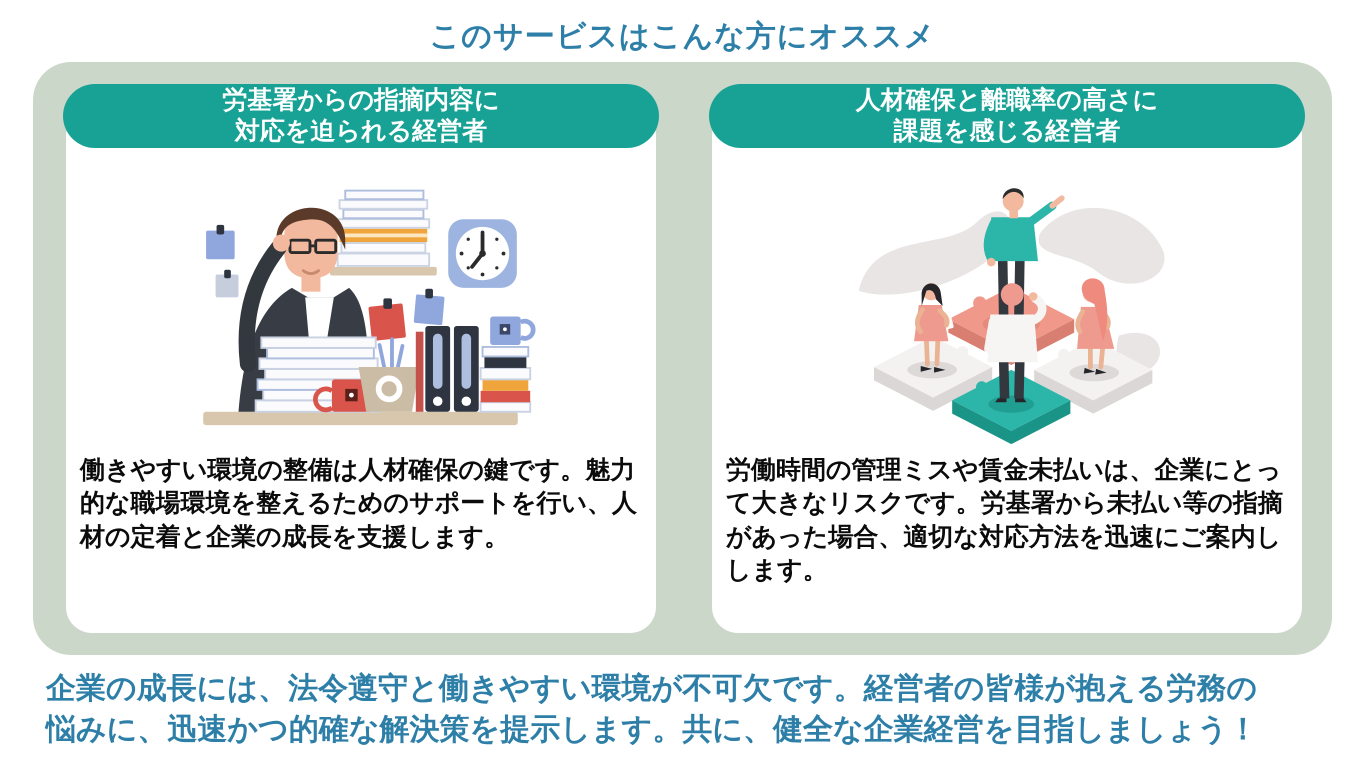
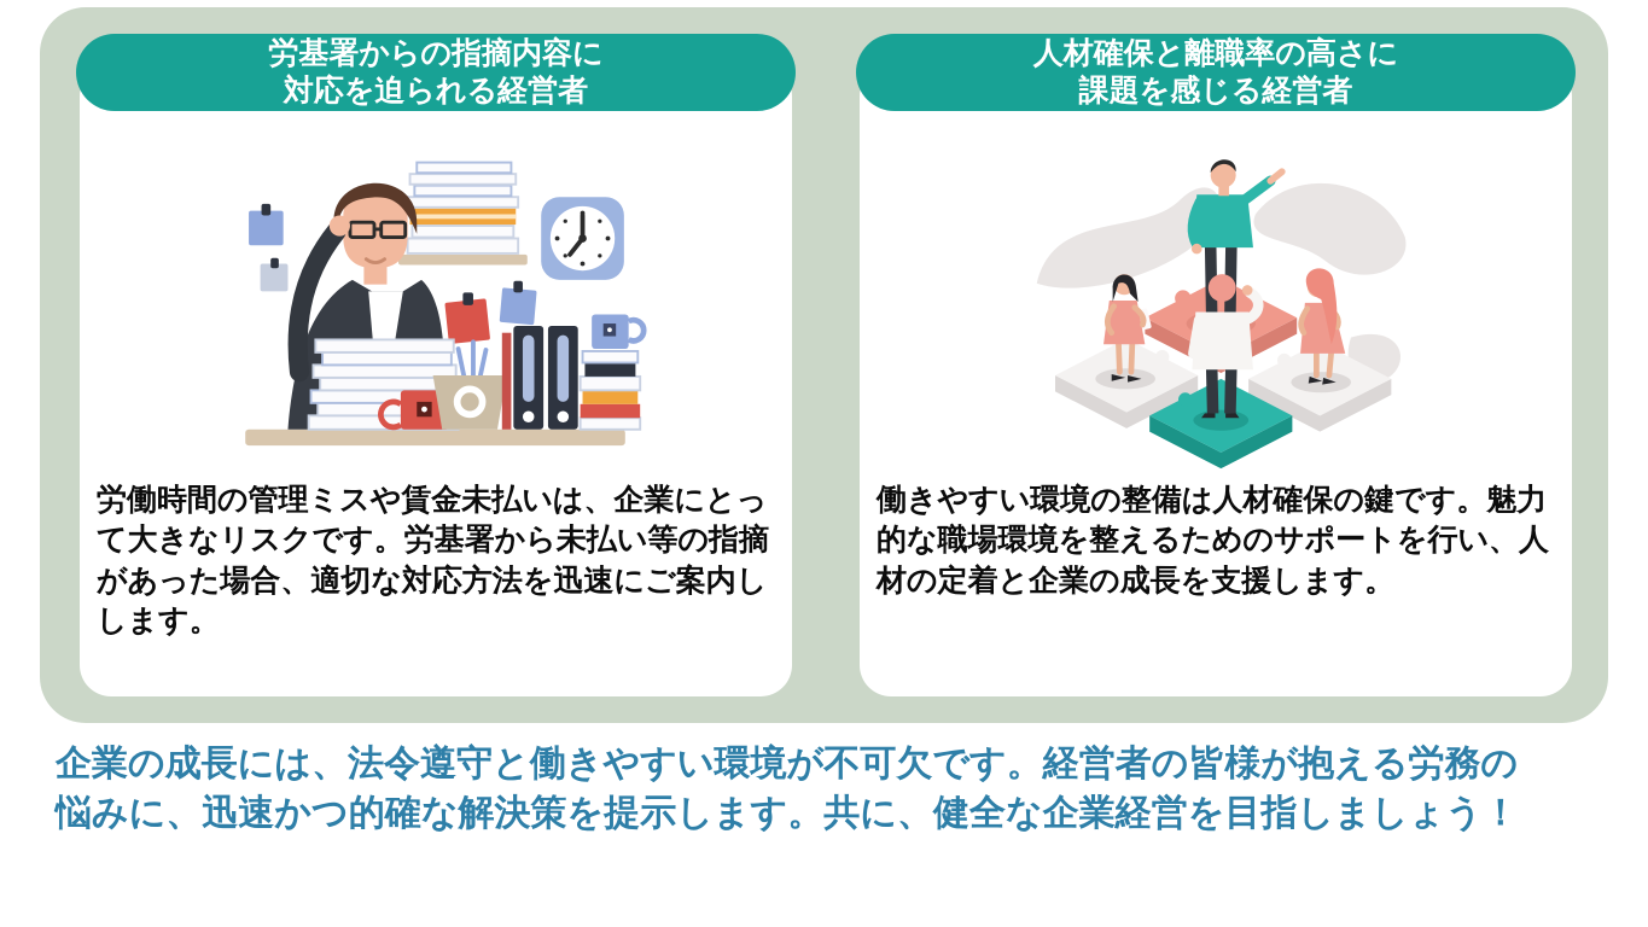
- このサービスはこんな方にオススメ
  労基署からの指摘内容に
  対応を迫られる経営者
- 働きやすい環境の整備は人材確保の鍵です。魅力的な職場環境を整えるためのサポートを行い、人材の定着と企業の成長を支援します。
+ 労働時間の管理ミスや賃金未払いは、企業にとって大きなリスクです。労基署から未払い等の指摘があった場合、適切な対応方法を迅速にご案内しします。
  人材確保と離職率の高さに
  課題を感じる経営者
- 労働時間の管理ミスや賃金未払いは、企業にとって大きなリスクです。労基署から未払い等の指摘があった場合、適切な対応方法を迅速にご案内しします。
+ 働きやすい環境の整備は人材確保の鍵です。魅力的な職場環境を整えるためのサポートを行い、人材の定着と企業の成長を支援します。
  企業の成長には、法令遵守と働きやすい環境が不可欠です。経営者の皆様が抱える労務の
  悩みに、迅速かつ的確な解決策を提示します。共に、健全な企業経営を目指しましょう！
